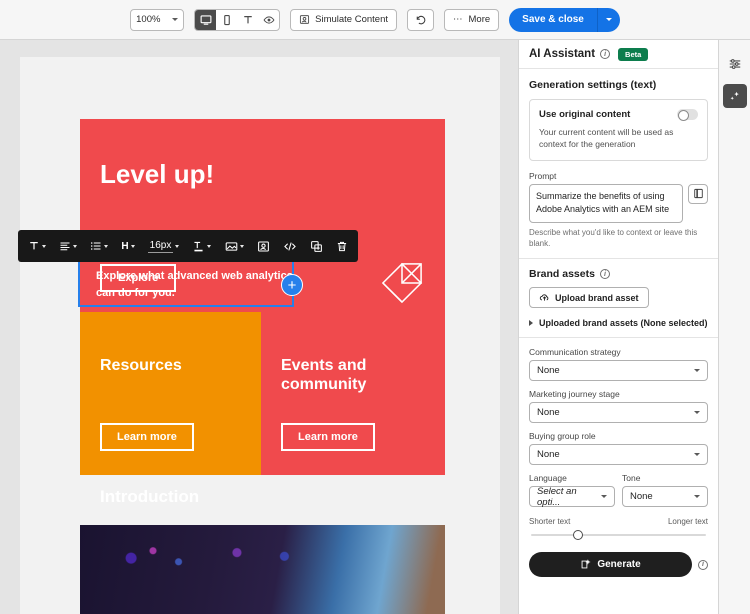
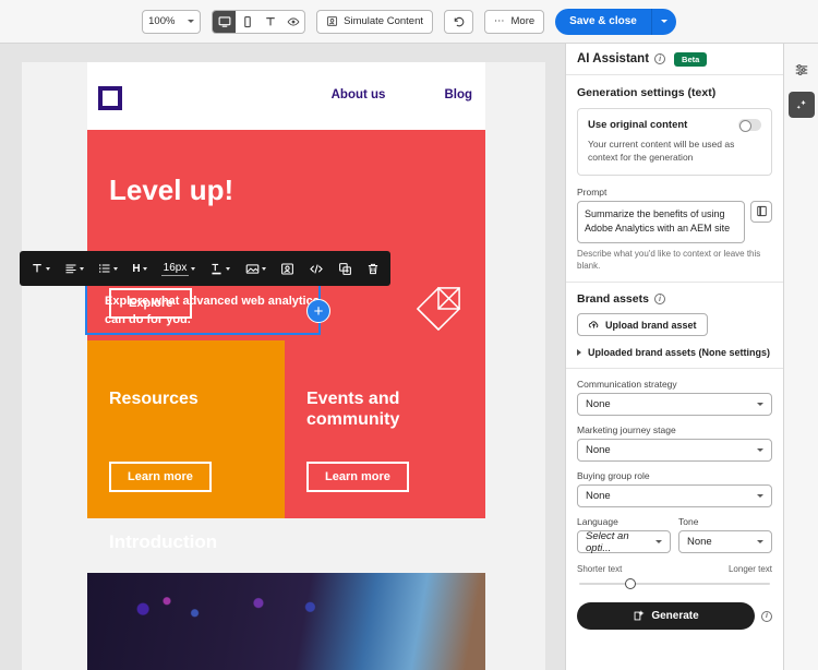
  100%
  Simulate Content
  ⋯
  More
  Save & close
+ About us
+ Blog
  Level up!
  Explore
  Resources
  Learn more
  Events and community
  Learn more
  Explore what advanced web analyti can do for you.
  +
  H
  16px
  AI Assistant
  Beta
  Generation settings (text)
  Use original content
  Your current content will be used as context for the generation
  Prompt
  Summarize the benefits of using Adobe Analytics with an AEM site
  Describe what you'd like to context or leave this blank.
  Brand assets
  Upload brand asset
- Uploaded brand assets (None selected)
+ Uploaded brand assets (None settings)
  Communication strategy
  None
  Marketing journey stage
  None
  Buying group role
  None
  Language
  Select an opti...
  Tone
  None
  Shorter text
  Longer text
  Generate
